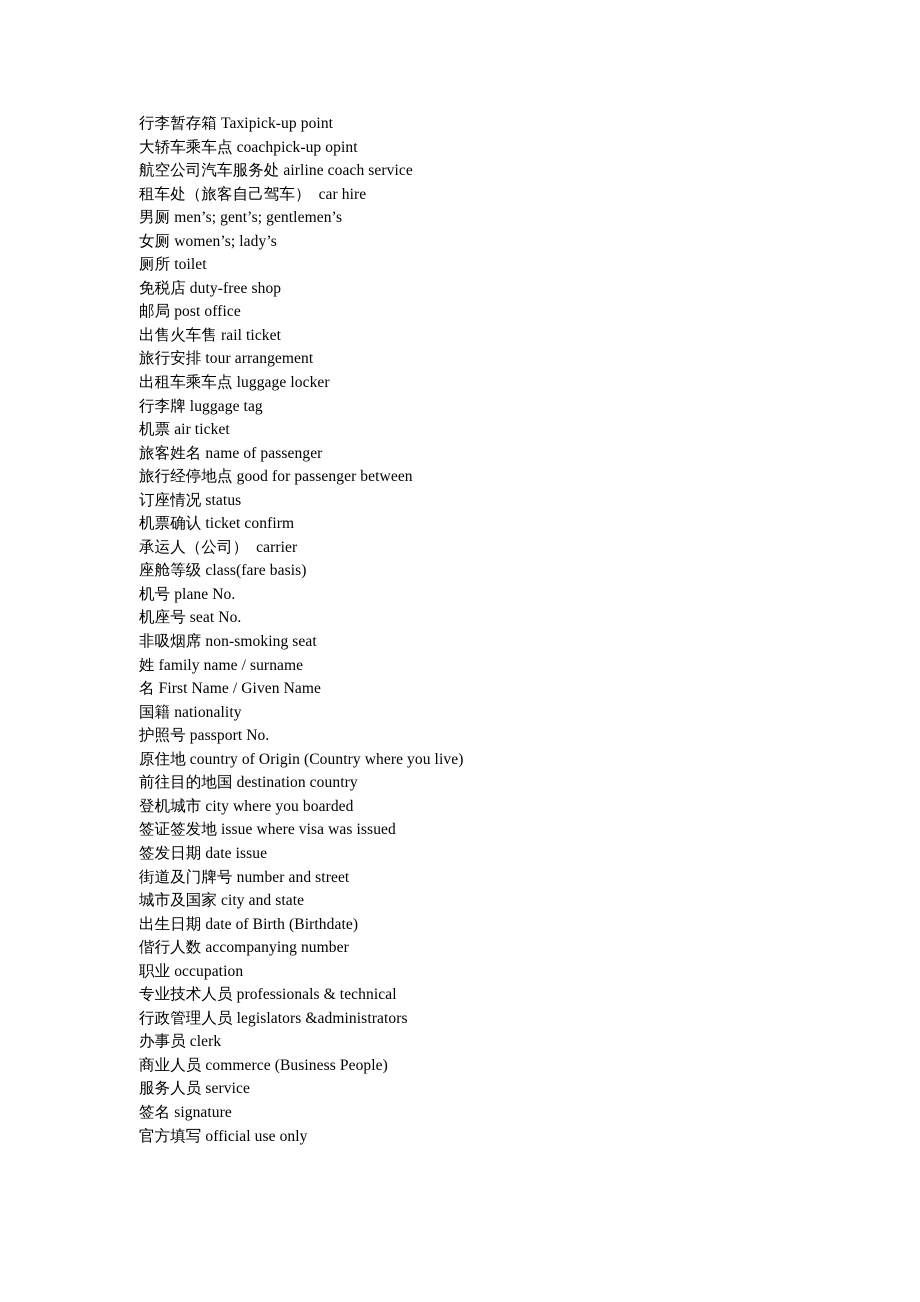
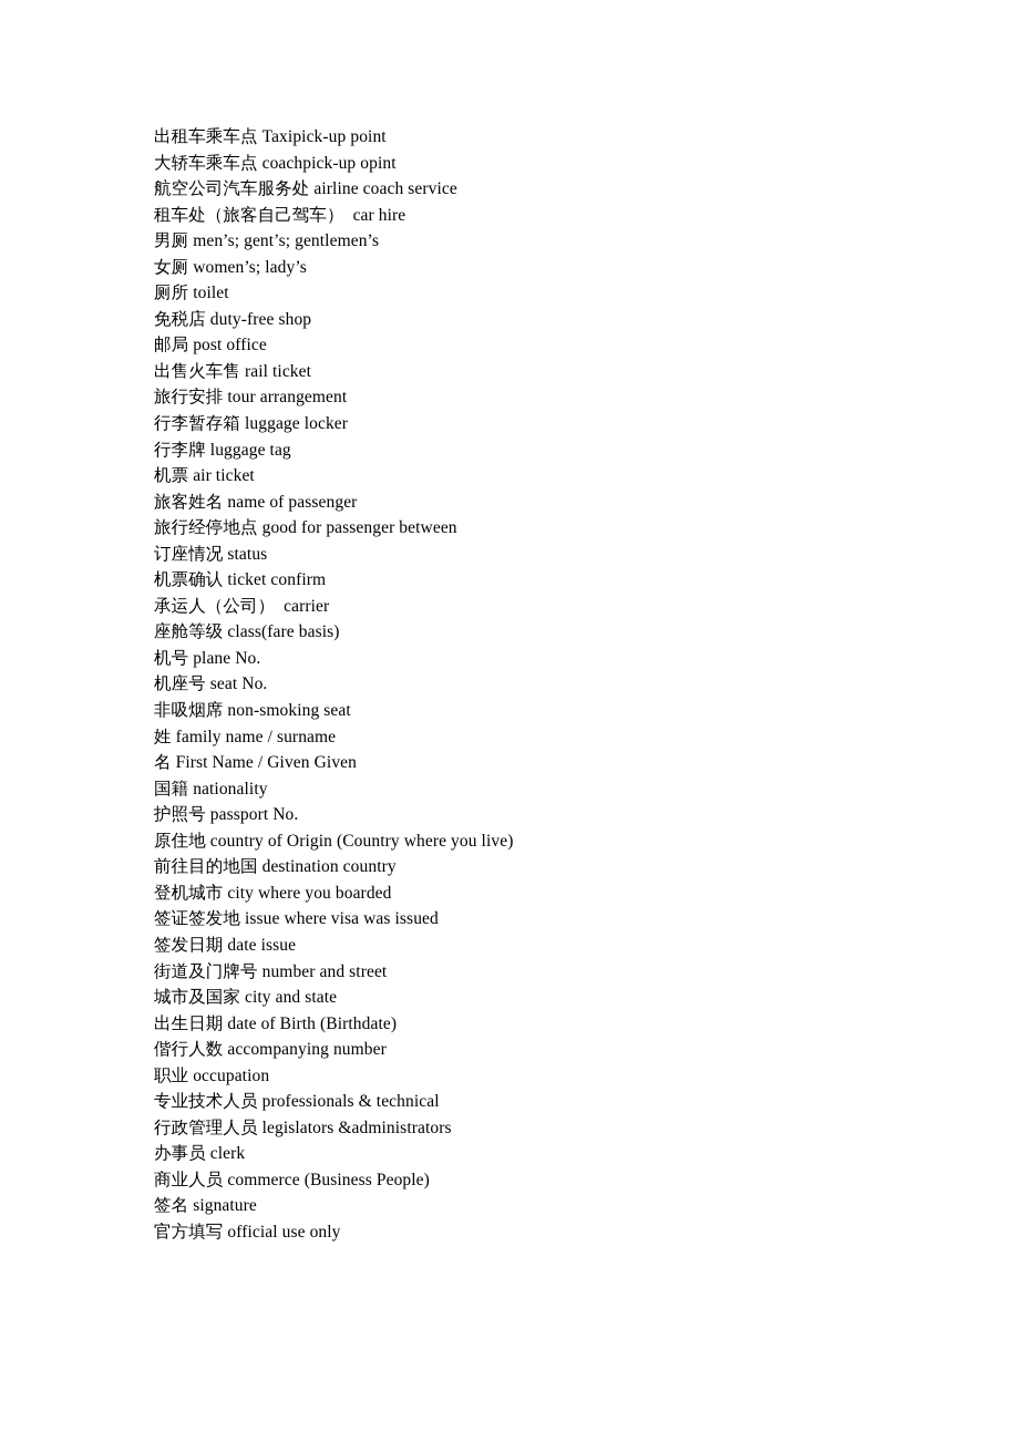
- 行李暂存箱 Taxipick-up point
+ 出租车乘车点 Taxipick-up point
  大轿车乘车点 coachpick-up opint
  航空公司汽车服务处 airline coach service
  租车处（旅客自己驾车） car hire
  男厕 men’s; gent’s; gentlemen’s
  女厕 women’s; lady’s
  厕所 toilet
  免税店 duty-free shop
  邮局 post office
  出售火车售 rail ticket
  旅行安排 tour arrangement
- 出租车乘车点 luggage locker
+ 行李暂存箱 luggage locker
  行李牌 luggage tag
  机票 air ticket
  旅客姓名 name of passenger
  旅行经停地点 good for passenger between
  订座情况 status
  机票确认 ticket confirm
  承运人（公司） carrier
  座舱等级 class(fare basis)
  机号 plane No.
  机座号 seat No.
  非吸烟席 non-smoking seat
  姓 family name / surname
- 名 First Name / Given Name
+ 名 First Name / Given Given
  国籍 nationality
  护照号 passport No.
  原住地 country of Origin (Country where you live)
  前往目的地国 destination country
  登机城市 city where you boarded
  签证签发地 issue where visa was issued
  签发日期 date issue
  街道及门牌号 number and street
  城市及国家 city and state
  出生日期 date of Birth (Birthdate)
  偕行人数 accompanying number
  职业 occupation
  专业技术人员 professionals & technical
  行政管理人员 legislators &administrators
  办事员 clerk
  商业人员 commerce (Business People)
- 服务人员 service
  签名 signature
  官方填写 official use only
